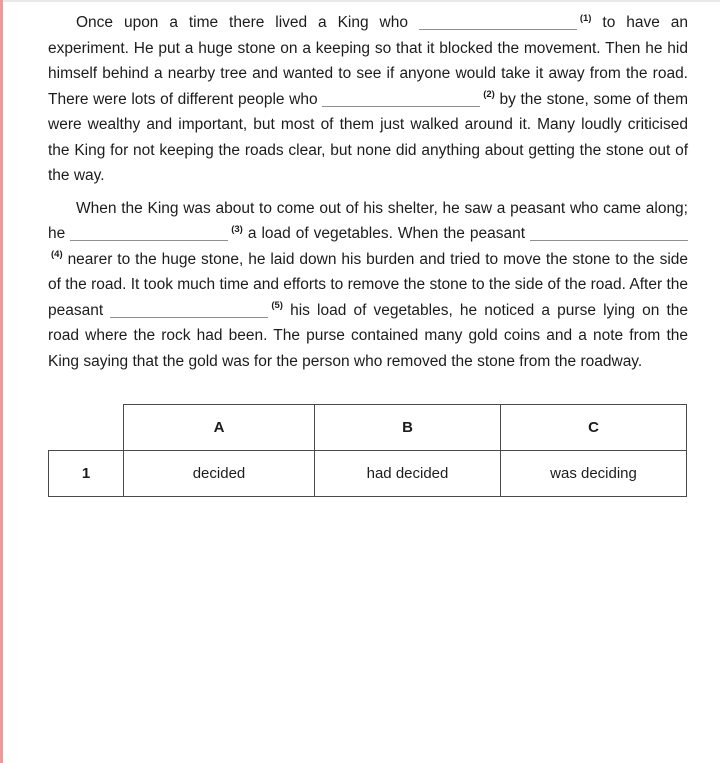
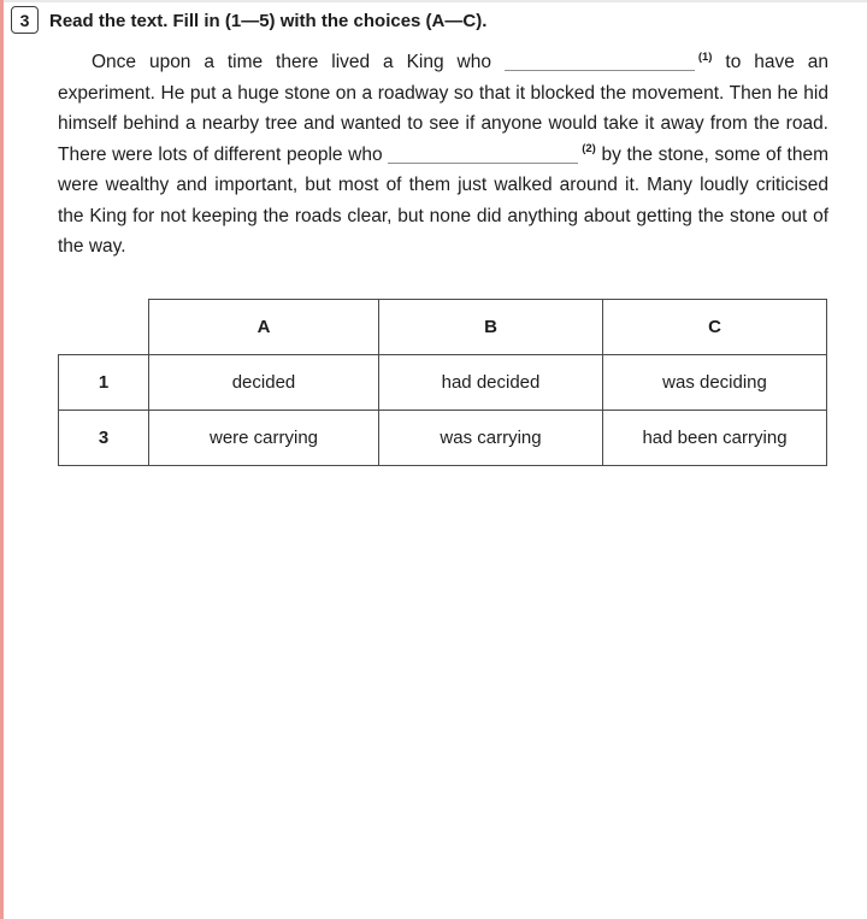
+ 3
+ Read the text. Fill in (1—5) with the choices (A—C).
- Once upon a time there lived a King who (1) to have an experiment. He put a huge stone on a keeping so that it blocked the movement. Then he hid himself behind a nearby tree and wanted to see if anyone would take it away from the road. There were lots of different people who (2) by the stone, some of them were wealthy and important, but most of them just walked around it. Many loudly criticised the King for not keeping the roads clear, but none did anything about getting the stone out of the way.
+ Once upon a time there lived a King who (1) to have an experiment. He put a huge stone on a roadway so that it blocked the movement. Then he hid himself behind a nearby tree and wanted to see if anyone would take it away from the road. There were lots of different people who (2) by the stone, some of them were wealthy and important, but most of them just walked around it. Many loudly criticised the King for not keeping the roads clear, but none did anything about getting the stone out of the way.
- When the King was about to come out of his shelter, he saw a peasant who came along; he (3) a load of vegetables. When the peasant (4) nearer to the huge stone, he laid down his burden and tried to move the stone to the side of the road. It took much time and efforts to remove the stone to the side of the road. After the peasant (5) his load of vegetables, he noticed a purse lying on the road where the rock had been. The purse contained many gold coins and a note from the King saying that the gold was for the person who removed the stone from the roadway.
  	A	B	C
  1	decided	had decided	was deciding
+ 3	were carrying	was carrying	had been carrying
